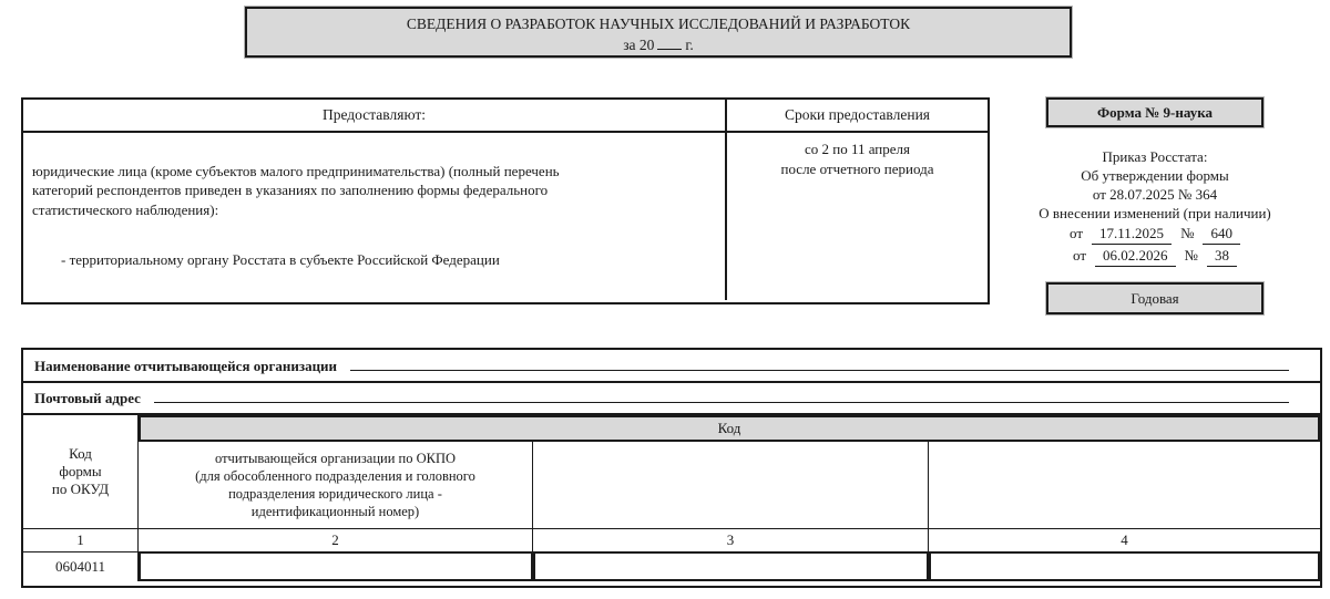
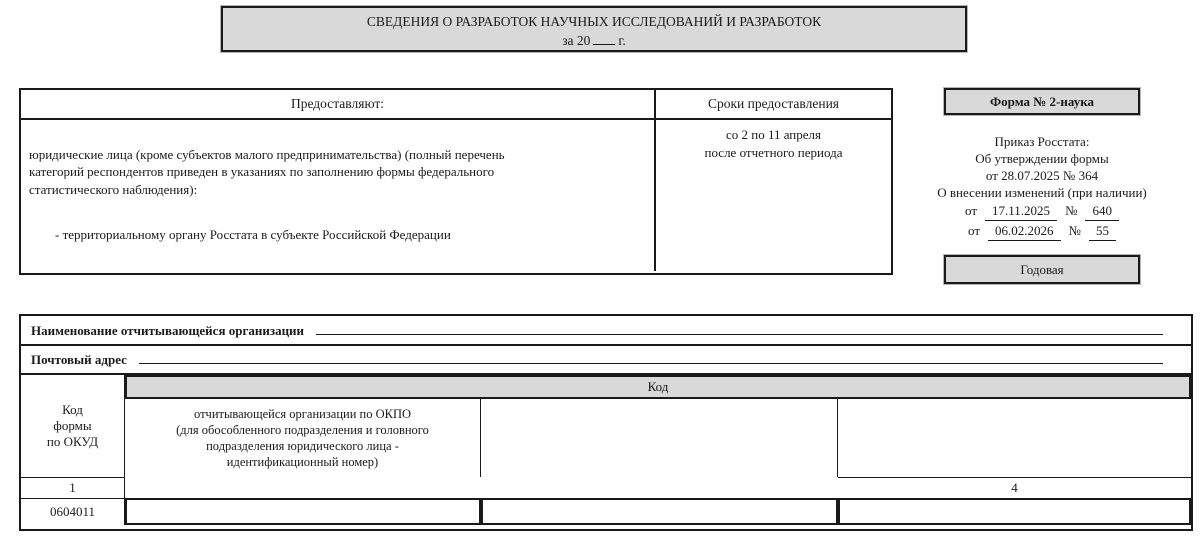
  СВЕДЕНИЯ О РАЗРАБОТОК НАУЧНЫХ ИССЛЕДОВАНИЙ И РАЗРАБОТОК
  за 20 г.
  Предоставляют:
  Сроки предоставления
  юридические лица (кроме субъектов малого предпринимательства) (полный перечень
  категорий респондентов приведен в указаниях по заполнению формы федерального
  статистического наблюдения):
  - территориальному органу Росстата в субъекте Российской Федерации
  со 2 по 11 апреля
  после отчетного периода
- Форма № 9-наука
+ Форма № 2-наука
  Приказ Росстата:
  Об утверждении формы
  от 28.07.2025 № 364
  О внесении изменений (при наличии)
  от
  17.11.2025
  №
  640
  от
  06.02.2026
  №
- 38
+ 55
  Годовая
  Наименование отчитывающейся организации
  Почтовый адрес
  Код
  формы
  по ОКУД
  Код
  отчитывающейся организации по ОКПО
  (для обособленного подразделения и головного
  подразделения юридического лица -
  идентификационный номер)
  1
- 2
- 3
  4
  0604011
